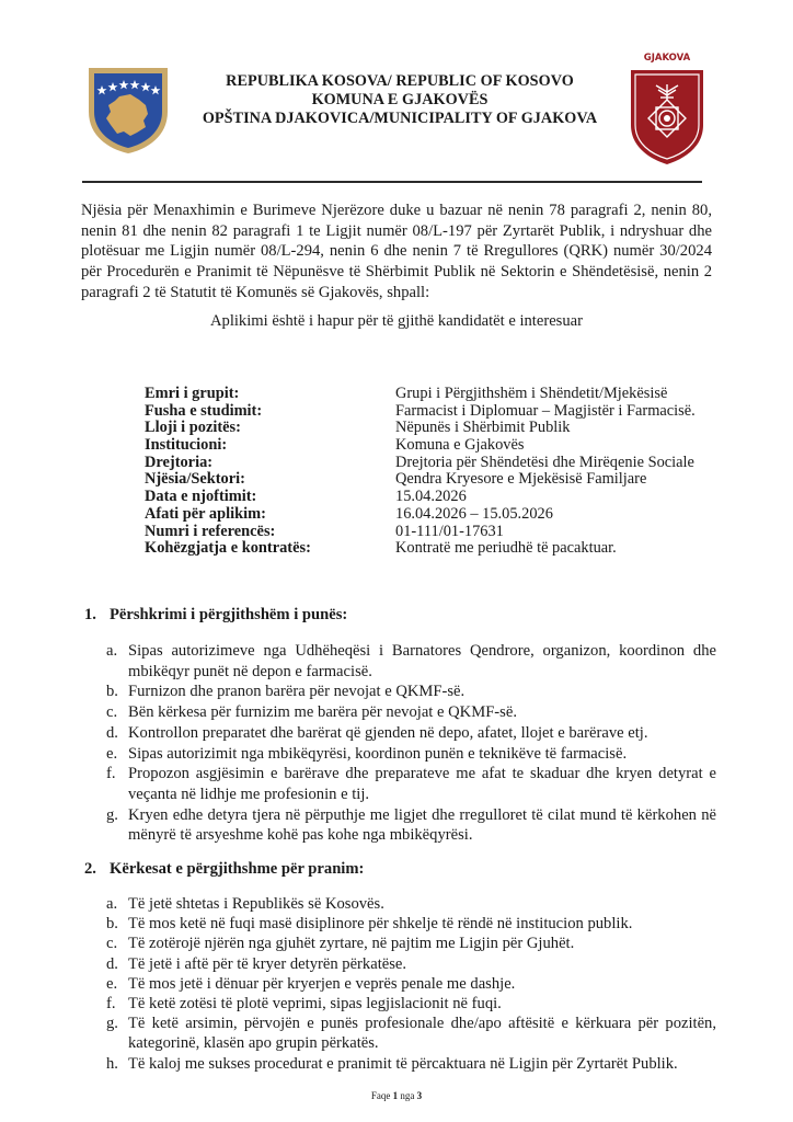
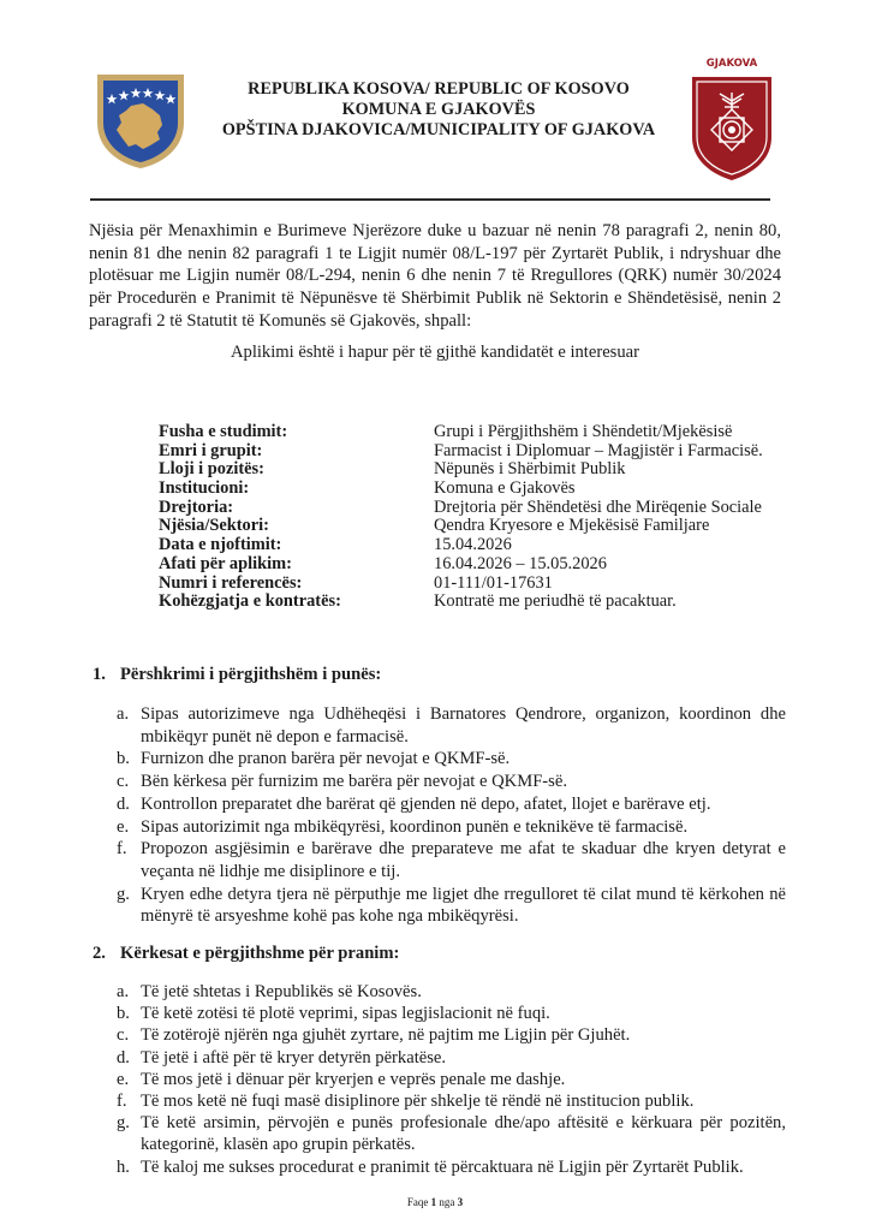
  REPUBLIKA KOSOVA/ REPUBLIC OF KOSOVO
  KOMUNA E GJAKOVËS
  OPŠTINA DJAKOVICA/MUNICIPALITY OF GJAKOVA
  GJAKOVA
  Njësia për Menaxhimin e Burimeve Njerëzore duke u bazuar në nenin 78 paragrafi 2, nenin 80, nenin 81 dhe nenin 82 paragrafi 1 te Ligjit numër 08/L-197 për Zyrtarët Publik, i ndryshuar dhe plotësuar me Ligjin numër 08/L-294, nenin 6 dhe nenin 7 të Rregullores (QRK) numër 30/2024 për Procedurën e Pranimit të Nëpunësve të Shërbimit Publik në Sektorin e Shëndetësisë, nenin 2 paragrafi 2 të Statutit të Komunës së Gjakovës, shpall:
  Aplikimi është i hapur për të gjithë kandidatët e interesuar
- Emri i grupit:
+ Fusha e studimit:
  Grupi i Përgjithshëm i Shëndetit/Mjekësisë
- Fusha e studimit:
+ Emri i grupit:
  Farmacist i Diplomuar – Magjistër i Farmacisë.
  Lloji i pozitës:
  Nëpunës i Shërbimit Publik
  Institucioni:
  Komuna e Gjakovës
  Drejtoria:
  Drejtoria për Shëndetësi dhe Mirëqenie Sociale
  Njësia/Sektori:
  Qendra Kryesore e Mjekësisë Familjare
  Data e njoftimit:
  15.04.2026
  Afati për aplikim:
  16.04.2026 – 15.05.2026
  Numri i referencës:
  01-111/01-17631
  Kohëzgjatja e kontratës:
  Kontratë me periudhë të pacaktuar.
  1.
  Përshkrimi i përgjithshëm i punës:
  a.
  Sipas autorizimeve nga Udhëheqësi i Barnatores Qendrore, organizon, koordinon dhe mbikëqyr punët në depon e farmacisë.
  b.
  Furnizon dhe pranon barëra për nevojat e QKMF-së.
  c.
  Bën kërkesa për furnizim me barëra për nevojat e QKMF-së.
  d.
  Kontrollon preparatet dhe barërat që gjenden në depo, afatet, llojet e barërave etj.
  e.
  Sipas autorizimit nga mbikëqyrësi, koordinon punën e teknikëve të farmacisë.
  f.
- Propozon asgjësimin e barërave dhe preparateve me afat te skaduar dhe kryen detyrat e veçanta në lidhje me profesionin e tij.
+ Propozon asgjësimin e barërave dhe preparateve me afat te skaduar dhe kryen detyrat e veçanta në lidhje me disiplinore e tij.
  g.
  Kryen edhe detyra tjera në përputhje me ligjet dhe rregulloret të cilat mund të kërkohen në mënyrë të arsyeshme kohë pas kohe nga mbikëqyrësi.
  2.
  Kërkesat e përgjithshme për pranim:
  a.
  Të jetë shtetas i Republikës së Kosovës.
  b.
- Të mos ketë në fuqi masë disiplinore për shkelje të rëndë në institucion publik.
+ Të ketë zotësi të plotë veprimi, sipas legjislacionit në fuqi.
  c.
  Të zotërojë njërën nga gjuhët zyrtare, në pajtim me Ligjin për Gjuhët.
  d.
  Të jetë i aftë për të kryer detyrën përkatëse.
  e.
  Të mos jetë i dënuar për kryerjen e veprës penale me dashje.
  f.
- Të ketë zotësi të plotë veprimi, sipas legjislacionit në fuqi.
+ Të mos ketë në fuqi masë disiplinore për shkelje të rëndë në institucion publik.
  g.
  Të ketë arsimin, përvojën e punës profesionale dhe/apo aftësitë e kërkuara për pozitën, kategorinë, klasën apo grupin përkatës.
  h.
  Të kaloj me sukses procedurat e pranimit të përcaktuara në Ligjin për Zyrtarët Publik.
  Faqe 1 nga 3
